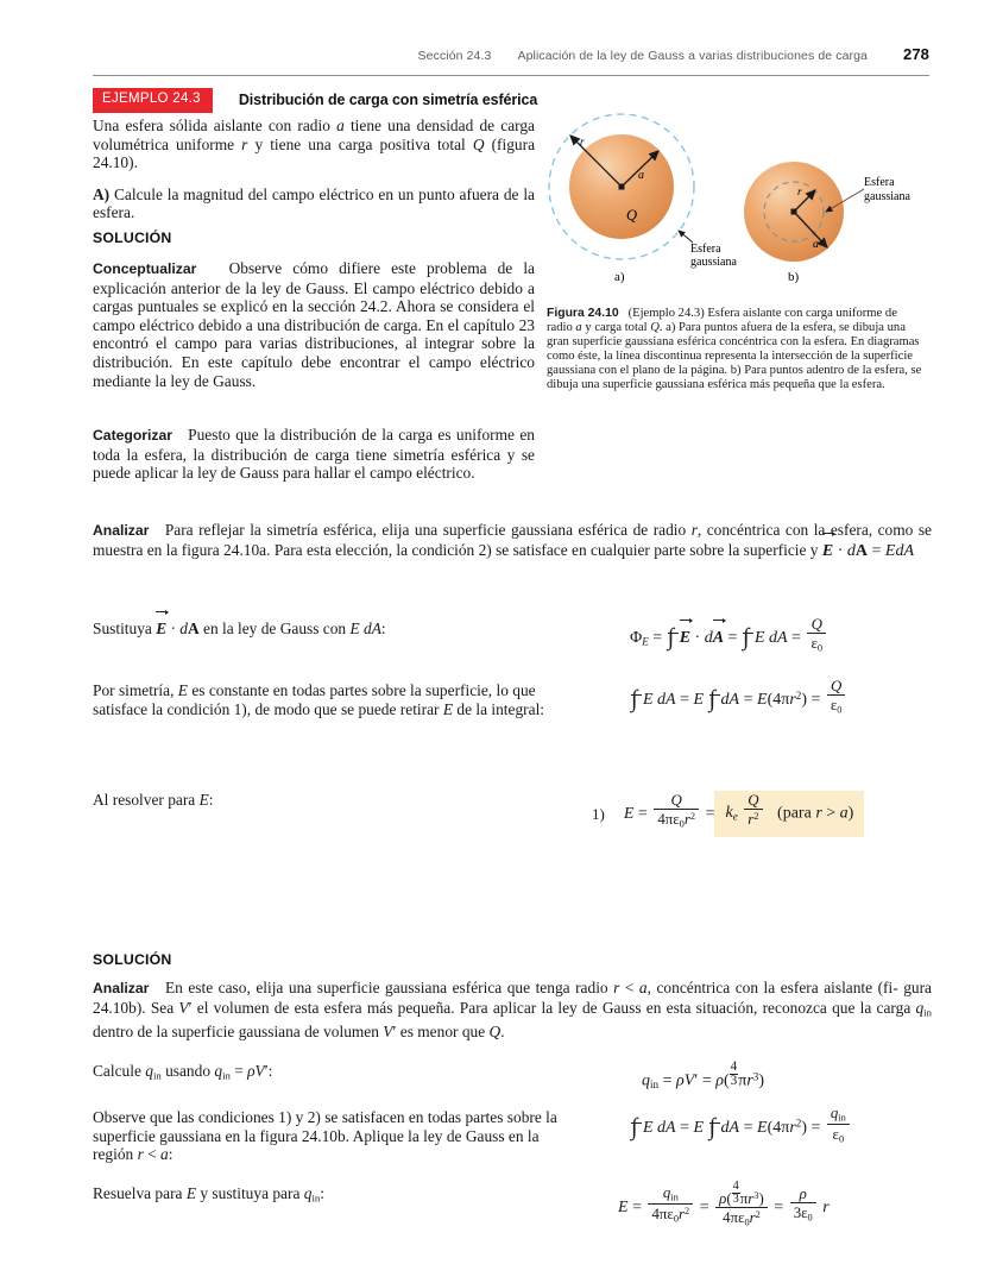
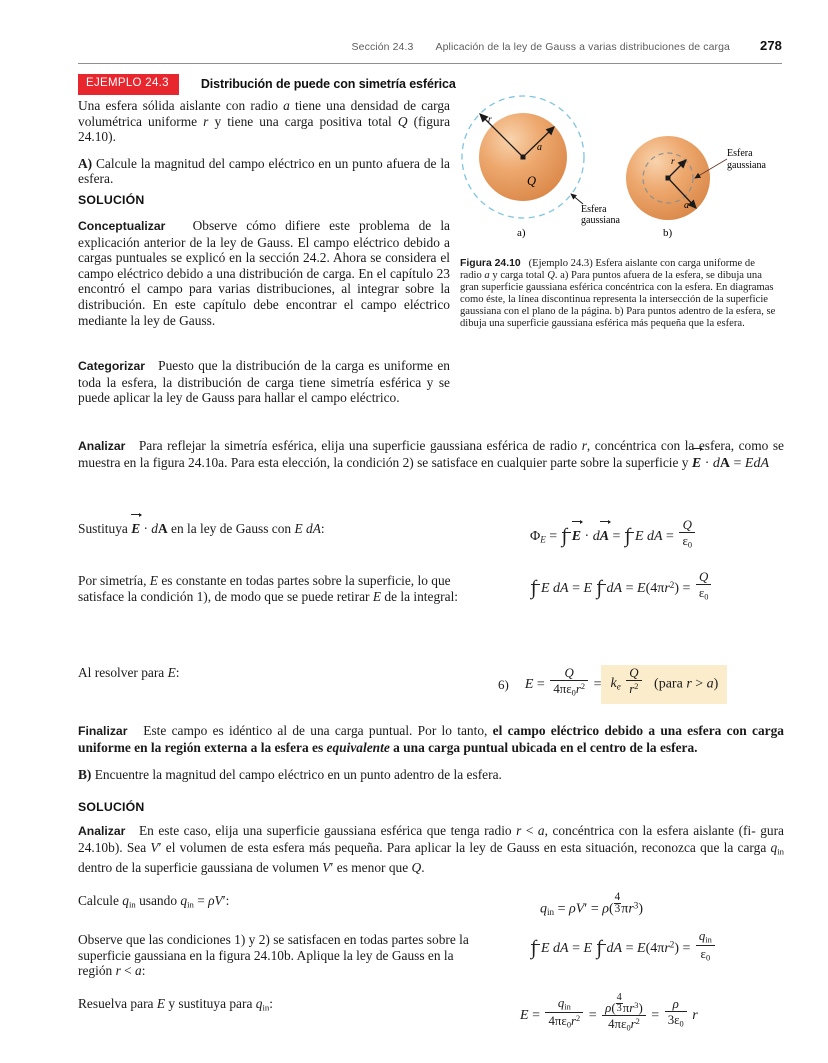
  Sección 24.3
  Aplicación de la ley de Gauss a varias distribuciones de carga
  278
  EJEMPLO 24.3
- Distribución de carga con simetría esférica
+ Distribución de puede con simetría esférica
  Una esfera sólida aislante con radio a tiene una densidad de carga volumétrica uniforme r y tiene una carga positiva total Q (figura 24.10).
  A) Calcule la magnitud del campo eléctrico en un punto afuera de la esfera.
  SOLUCIÓN
  Conceptualizar Observe cómo difiere este problema de la explicación anterior de la ley de Gauss. El campo eléctrico debido a cargas puntuales se explicó en la sección 24.2. Ahora se considera el campo eléctrico debido a una distribución de carga. En el capítulo 23 encontró el campo para varias distribuciones, al integrar sobre la distribución. En este capítulo debe encontrar el campo eléctrico mediante la ley de Gauss.
  Categorizar Puesto que la distribución de la carga es uniforme en toda la esfera, la distribución de carga tiene simetría esférica y se puede aplicar la ley de Gauss para hallar el campo eléctrico.
  r
  a
  Q
  Esfera
  gaussiana
  a)
  r
  a
  Esfera
  gaussiana
  b)
  Figura 24.10 (Ejemplo 24.3) Esfera aislante con carga uniforme de radio a y carga total Q. a) Para puntos afuera de la esfera, se dibuja una gran superficie gaussiana esférica concéntrica con la esfera. En diagramas como éste, la línea discontinua representa la intersección de la superficie gaussiana con el plano de la página. b) Para puntos adentro de la esfera, se dibuja una superficie gaussiana esférica más pequeña que la esfera.
  Analizar Para reflejar la simetría esférica, elija una superficie gaussiana esférica de radio r, concéntrica con la esfera, como se muestra en la figura 24.10a. Para esta elección, la condición 2) se satisface en cualquier parte sobre la superficie y E · dA = EdA
  Sustituya E · dA en la ley de Gauss con E dA:
  ΦE = ∫ E · dA = ∫ E dA =
  Q
  ε0
  Por simetría, E es constante en todas partes sobre la superficie, lo que satisface la condición 1), de modo que se puede retirar E de la integral:
  ∫ E dA = E ∫ dA = E(4πr2) =
  Q
  ε0
  Al resolver para E:
- 1)
+ 6)
  E =
  Q
  4πε0r2
  =
  ke
  Q
  r2
  (para r > a)
+ Finalizar Este campo es idéntico al de una carga puntual. Por lo tanto, el campo eléctrico debido a una esfera con carga uniforme en la región externa a la esfera es equivalente a una carga puntual ubicada en el centro de la esfera.
+ B) Encuentre la magnitud del campo eléctrico en un punto adentro de la esfera.
  SOLUCIÓN
  Analizar En este caso, elija una superficie gaussiana esférica que tenga radio r < a, concéntrica con la esfera aislante (fi- gura 24.10b). Sea V′ el volumen de esta esfera más pequeña. Para aplicar la ley de Gauss en esta situación, reconozca que la carga qin dentro de la superficie gaussiana de volumen V′ es menor que Q.
  Calcule qin usando qin = ρV′:
  qin = ρV′ = ρ(
  4
  3
  πr3)
  Observe que las condiciones 1) y 2) se satisfacen en todas partes sobre la superficie gaussiana en la figura 24.10b. Aplique la ley de Gauss en la región r < a:
  ∫ E dA = E ∫ dA = E(4πr2) =
  qin
  ε0
  Resuelva para E y sustituya para qin:
  E =
  qin
  4πε0r2
  =
  ρ(
  4
  3
  πr3)
  4πε0r2
  =
  ρ
  3ε0
  r
